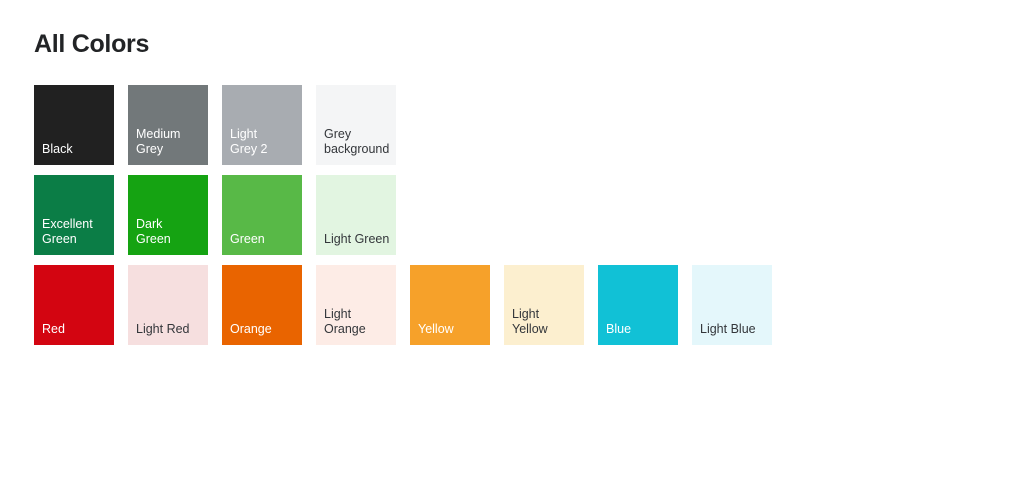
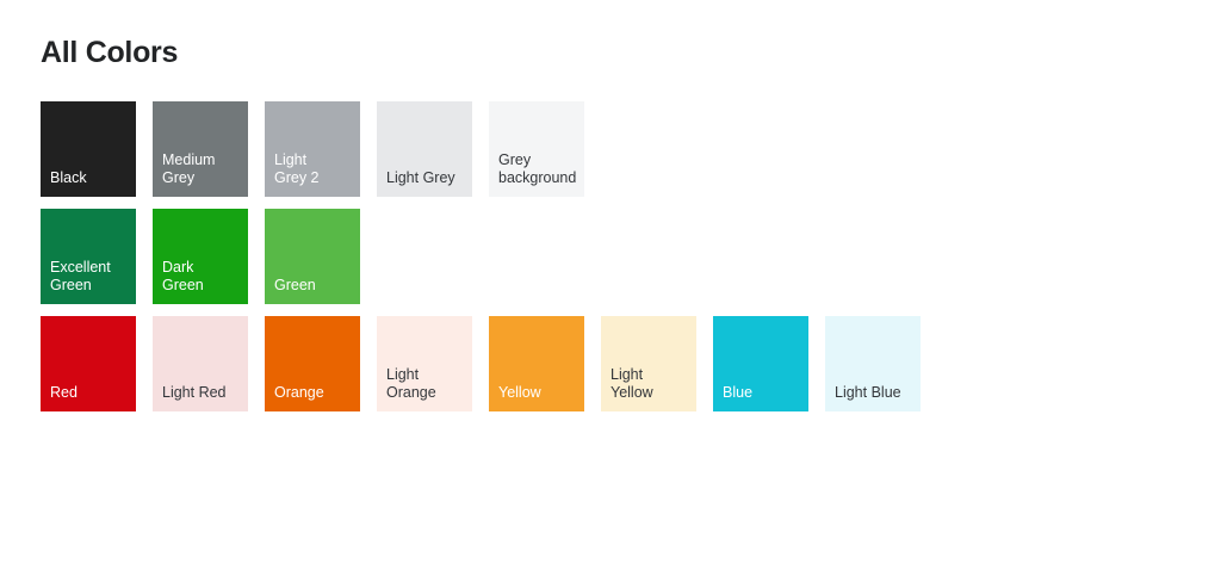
  All Colors
  Black
  Medium
  Grey
  Light
  Grey 2
+ Light Grey
  Grey
  background
  Excellent
  Green
  Dark
  Green
  Green
- Light Green
  Red
  Light Red
  Orange
  Light
  Orange
  Yellow
  Light
  Yellow
  Blue
  Light Blue
